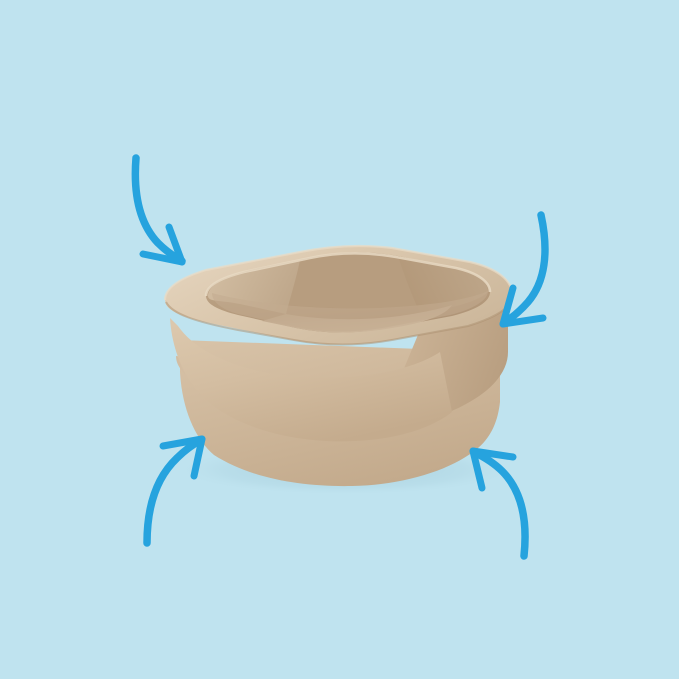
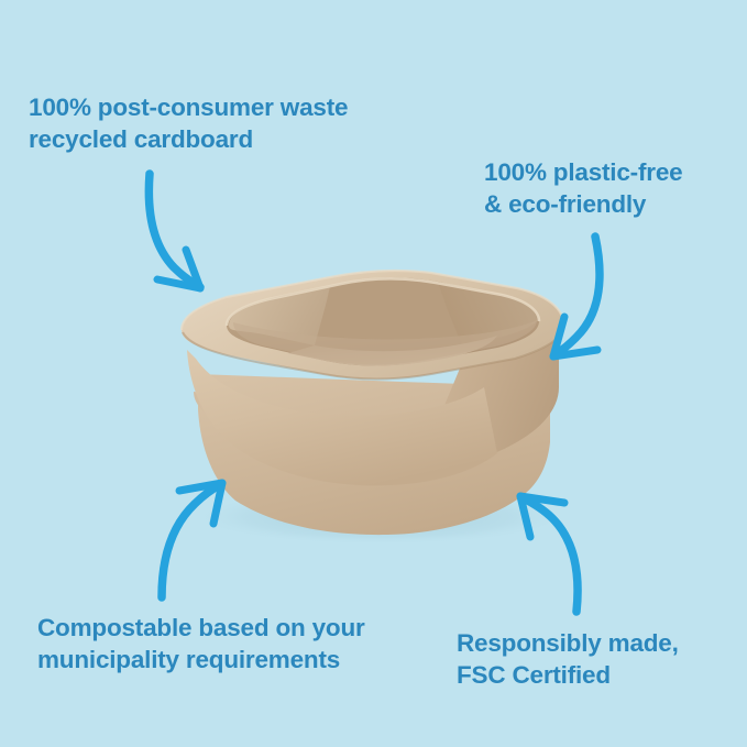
+ 100% post-consumer waste
+ recycled cardboard
+ 100% plastic-free
+ & eco-friendly
+ Compostable based on your
+ municipality requirements
+ Responsibly made,
+ FSC Certified
